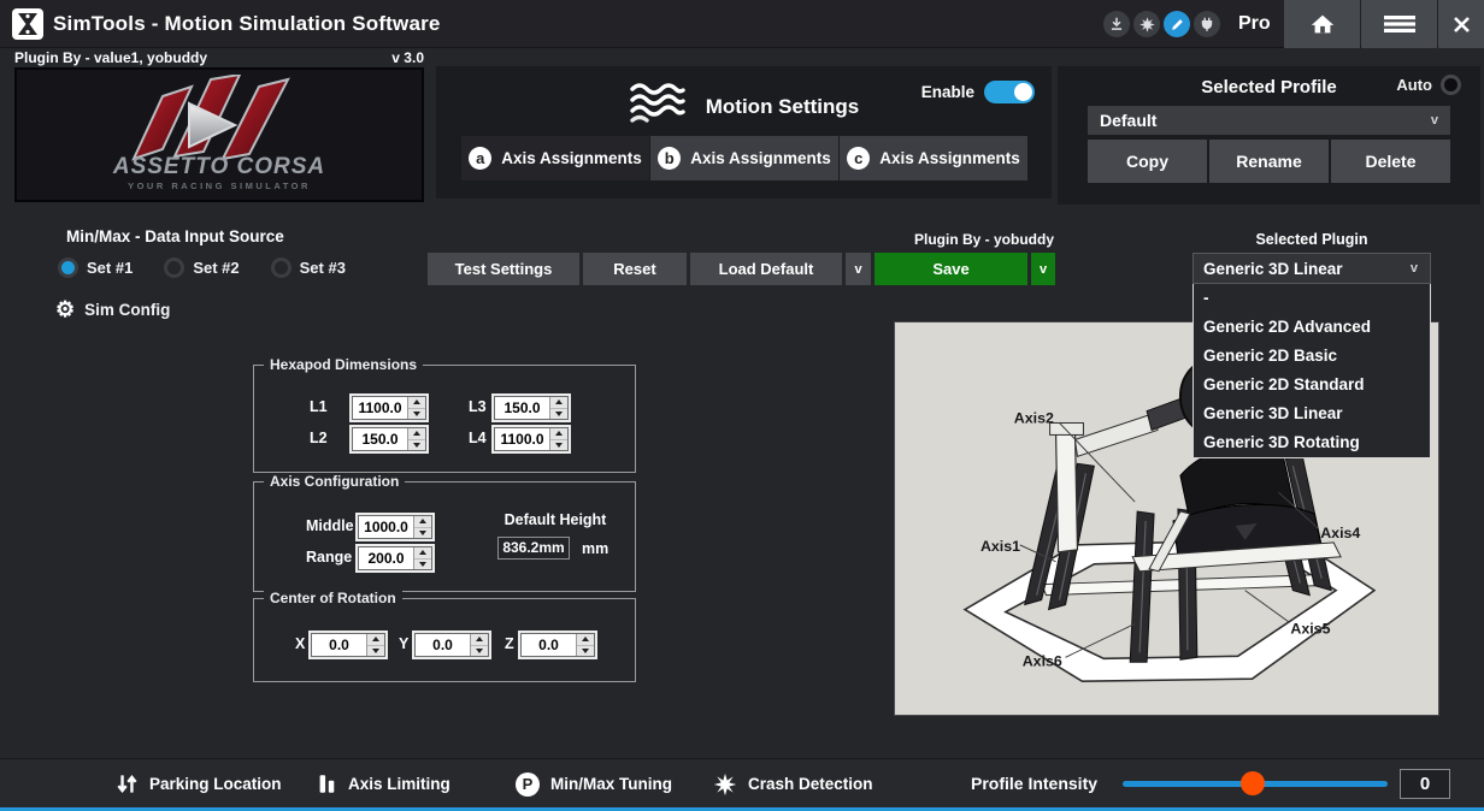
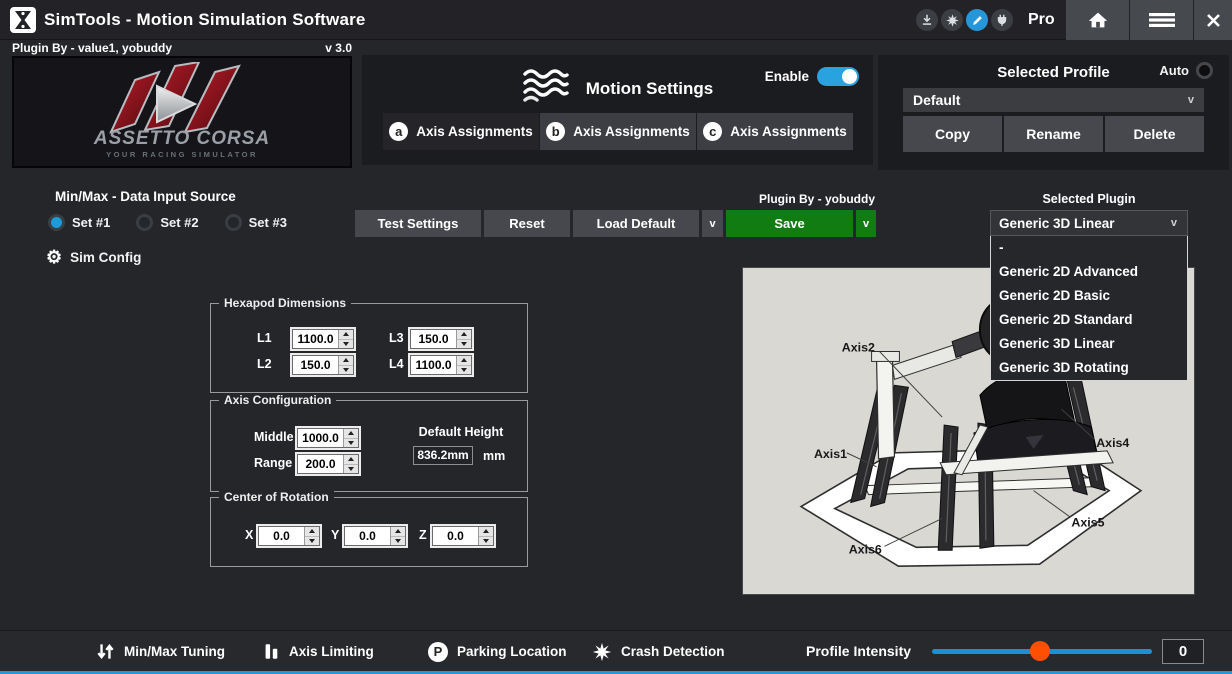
  SimTools - Motion Simulation Software
  Pro
  Plugin By - value1, yobuddy
  v 3.0
  ASSETTO CORSA
  YOUR RACING SIMULATOR
  Motion Settings
  Enable
  a
  Axis Assignments
  b
  Axis Assignments
  c
  Axis Assignments
  Selected Profile
  Auto
  Default
  v
  Copy
  Rename
  Delete
  Min/Max - Data Input Source
  Set #1
  Set #2
  Set #3
  ⚙
  Sim Config
  Plugin By - yobuddy
  Test Settings
  Reset
  Load Default
  v
  Save
  v
  Selected Plugin
  Generic 3D Linear
  v
  -
  Generic 2D Advanced
  Generic 2D Basic
  Generic 2D Standard
  Generic 3D Linear
  Generic 3D Rotating
  Hexapod Dimensions
  L1
  1100.0
  L2
  150.0
  L3
  150.0
  L4
  1100.0
  Axis Configuration
  Middle
  1000.0
  Range
  200.0
  Default Height
  836.2mm
  mm
  Center of Rotation
  X
  0.0
  Y
  0.0
  Z
  0.0
  Axis2
  Axis1
  Axis6
  Axis4
  Axis5
- Parking Location
+ Min/Max Tuning
  Axis Limiting
  P
- Min/Max Tuning
+ Parking Location
  Crash Detection
  Profile Intensity
  0
